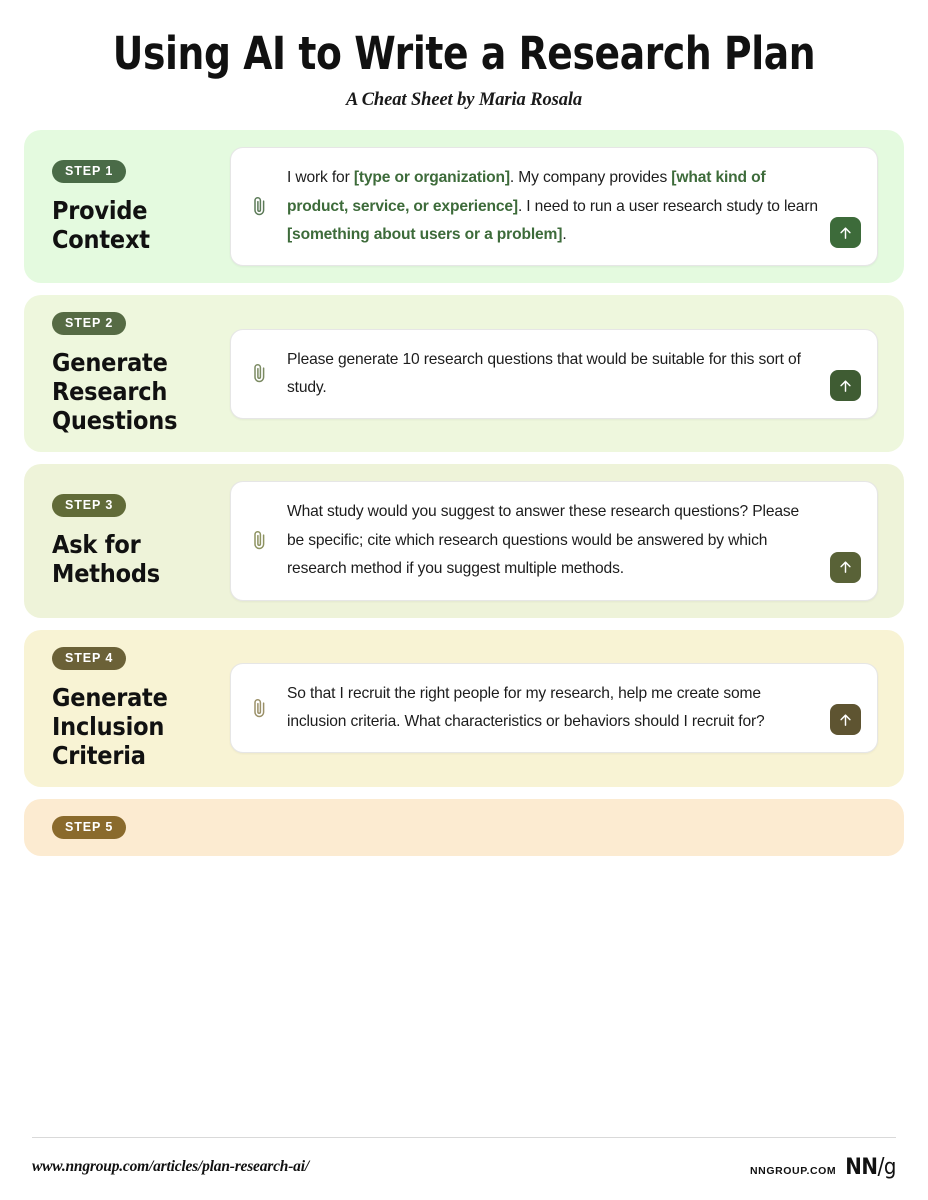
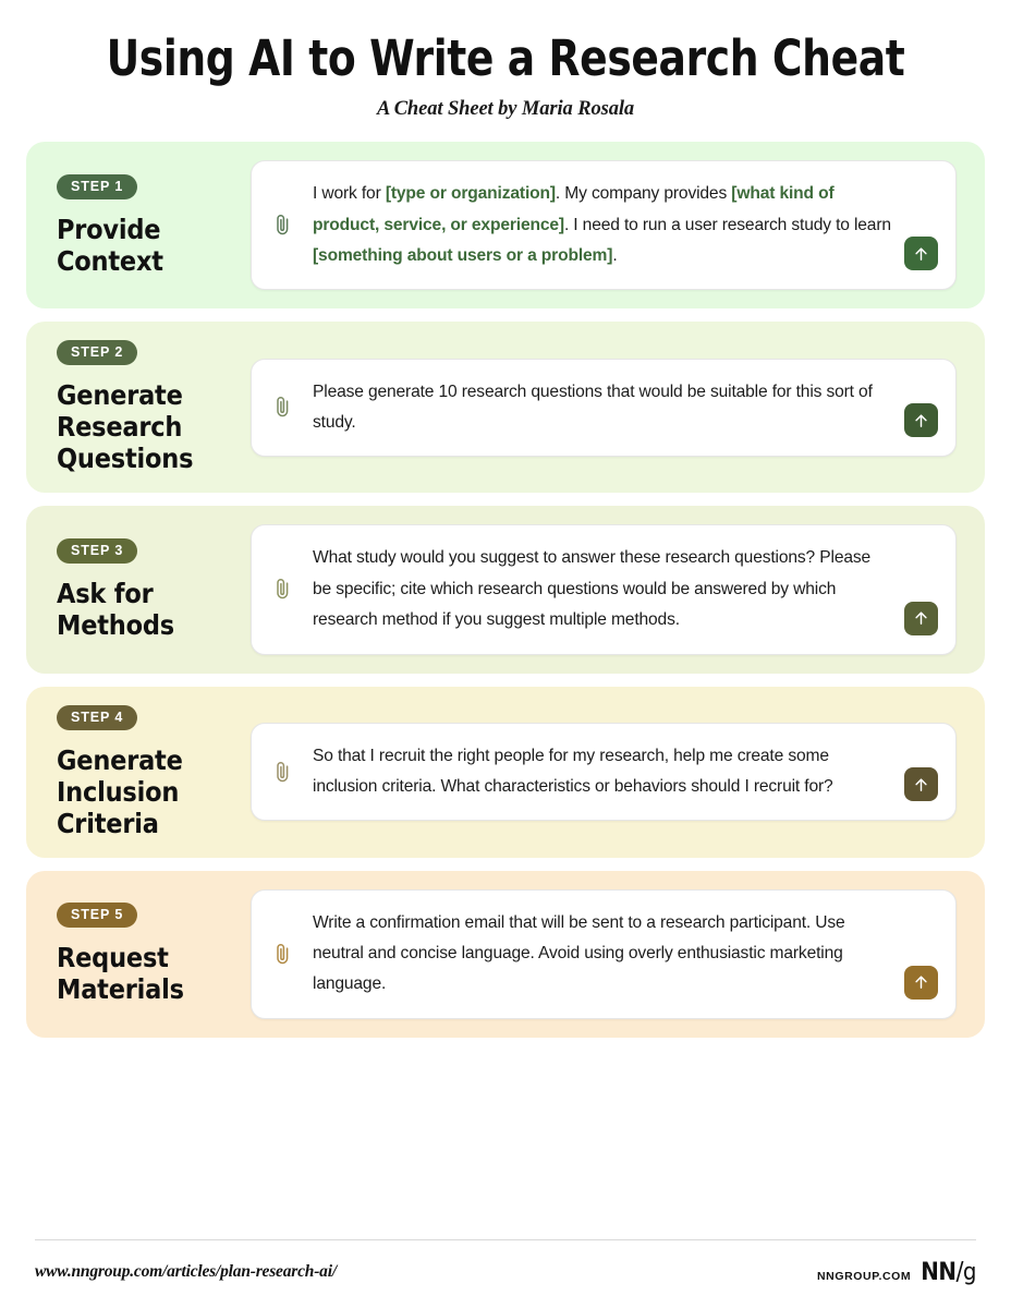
- Using AI to Write a Research Plan
+ Using AI to Write a Research Cheat
  A Cheat Sheet by Maria Rosala
  STEP 1
  Provide
  Context
  I work for [type or organization]. My company provides [what kind of product, service, or experience]. I need to run a user research study to learn [something about users or a problem].
  STEP 2
  Generate
  Research
  Questions
  Please generate 10 research questions that would be suitable for this sort of study.
  STEP 3
  Ask for
  Methods
  What study would you suggest to answer these research questions? Please be specific; cite which research questions would be answered by which research method if you suggest multiple methods.
  STEP 4
  Generate
  Inclusion
  Criteria
  So that I recruit the right people for my research, help me create some inclusion criteria. What characteristics or behaviors should I recruit for?
  STEP 5
+ Request
+ Materials
+ Write a confirmation email that will be sent to a research participant. Use neutral and concise language. Avoid using overly enthusiastic marketing language.
  www.nngroup.com/articles/plan-research-ai/
  NNGROUP.COM
  NN/g
